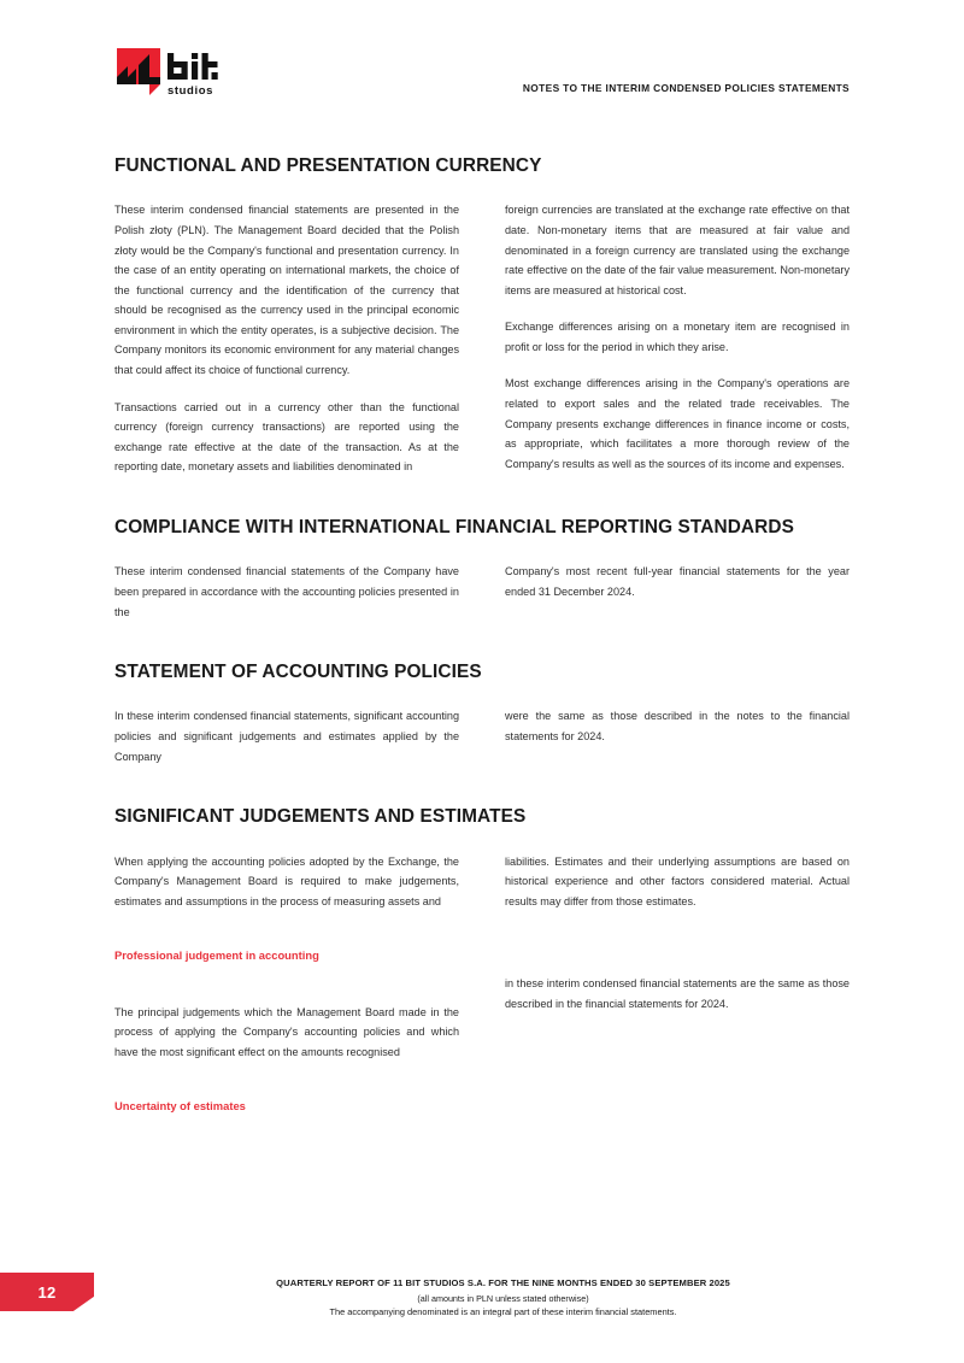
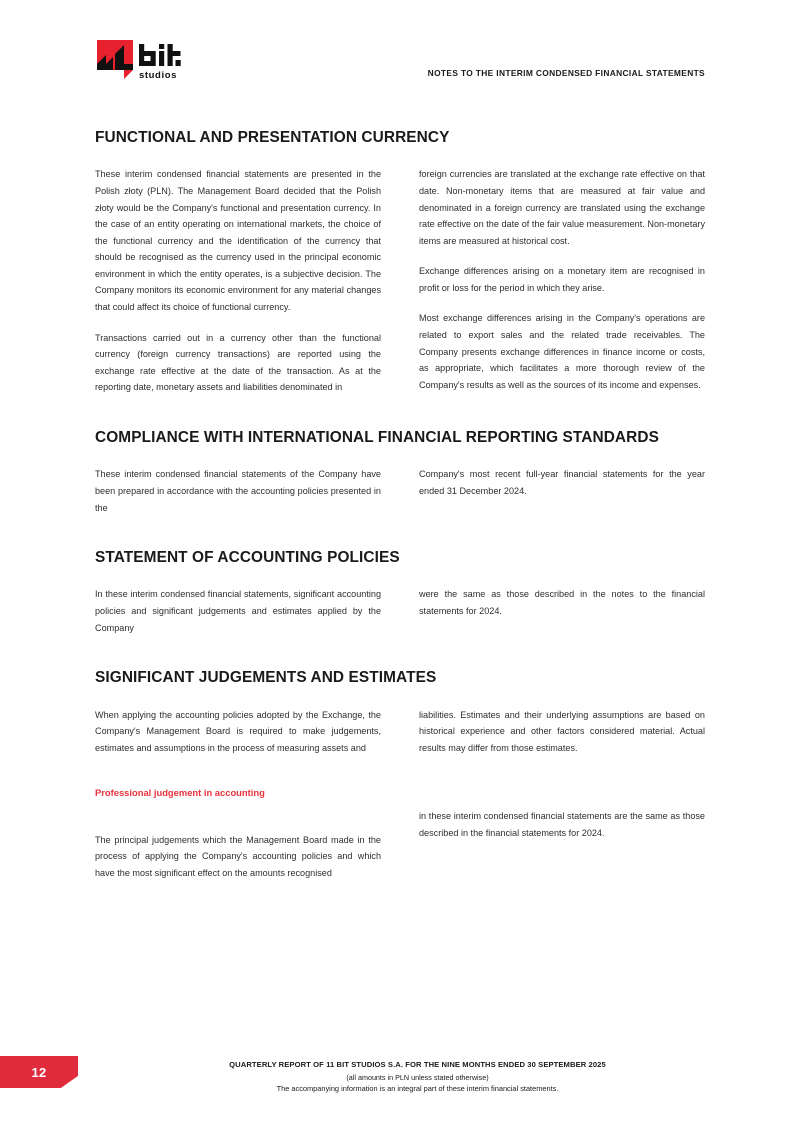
  studios
- NOTES TO THE INTERIM CONDENSED POLICIES STATEMENTS
+ NOTES TO THE INTERIM CONDENSED FINANCIAL STATEMENTS
  FUNCTIONAL AND PRESENTATION CURRENCY
  These interim condensed financial statements are presented in the Polish złoty (PLN). The Management Board decided that the Polish złoty would be the Company's functional and presentation currency. In the case of an entity operating on international markets, the choice of the functional currency and the identification of the currency that should be recognised as the currency used in the principal economic environment in which the entity operates, is a subjective decision. The Company monitors its economic environment for any material changes that could affect its choice of functional currency.
  Transactions carried out in a currency other than the functional currency (foreign currency transactions) are reported using the exchange rate effective at the date of the transaction. As at the reporting date, monetary assets and liabilities denominated in
  foreign currencies are translated at the exchange rate effective on that date. Non-monetary items that are measured at fair value and denominated in a foreign currency are translated using the exchange rate effective on the date of the fair value measurement. Non-monetary items are measured at historical cost.
  Exchange differences arising on a monetary item are recognised in profit or loss for the period in which they arise.
  Most exchange differences arising in the Company's operations are related to export sales and the related trade receivables. The Company presents exchange differences in finance income or costs, as appropriate, which facilitates a more thorough review of the Company's results as well as the sources of its income and expenses.
  COMPLIANCE WITH INTERNATIONAL FINANCIAL REPORTING STANDARDS
  These interim condensed financial statements of the Company have been prepared in accordance with the accounting policies presented in the
  Company's most recent full-year financial statements for the year ended 31 December 2024.
  STATEMENT OF ACCOUNTING POLICIES
  In these interim condensed financial statements, significant accounting policies and significant judgements and estimates applied by the Company
  were the same as those described in the notes to the financial statements for 2024.
  SIGNIFICANT JUDGEMENTS AND ESTIMATES
  When applying the accounting policies adopted by the Exchange, the Company's Management Board is required to make judgements, estimates and assumptions in the process of measuring assets and
  liabilities. Estimates and their underlying assumptions are based on historical experience and other factors considered material. Actual results may differ from those estimates.
  Professional judgement in accounting
  The principal judgements which the Management Board made in the process of applying the Company's accounting policies and which have the most significant effect on the amounts recognised
  in these interim condensed financial statements are the same as those described in the financial statements for 2024.
- Uncertainty of estimates
  12
  QUARTERLY REPORT OF 11 BIT STUDIOS S.A. FOR THE NINE MONTHS ENDED 30 SEPTEMBER 2025
  (all amounts in PLN unless stated otherwise)
- The accompanying denominated is an integral part of these interim financial statements.
+ The accompanying information is an integral part of these interim financial statements.
